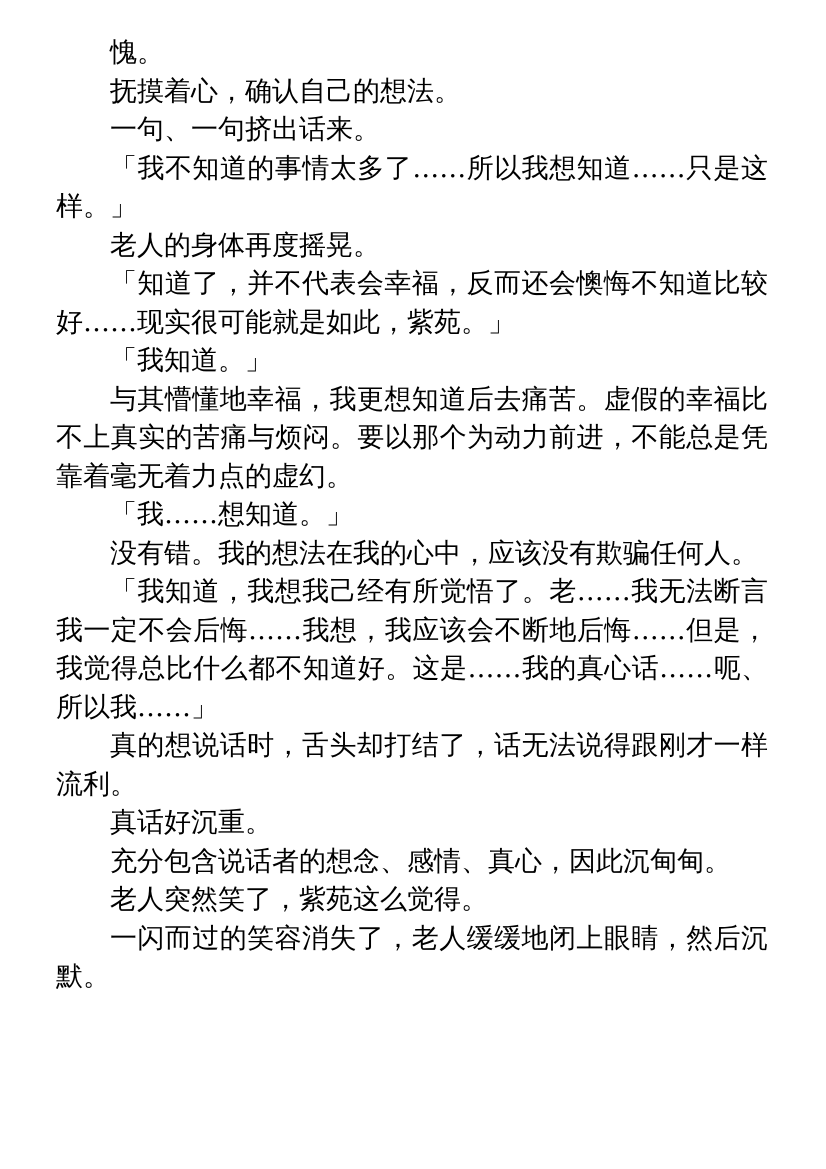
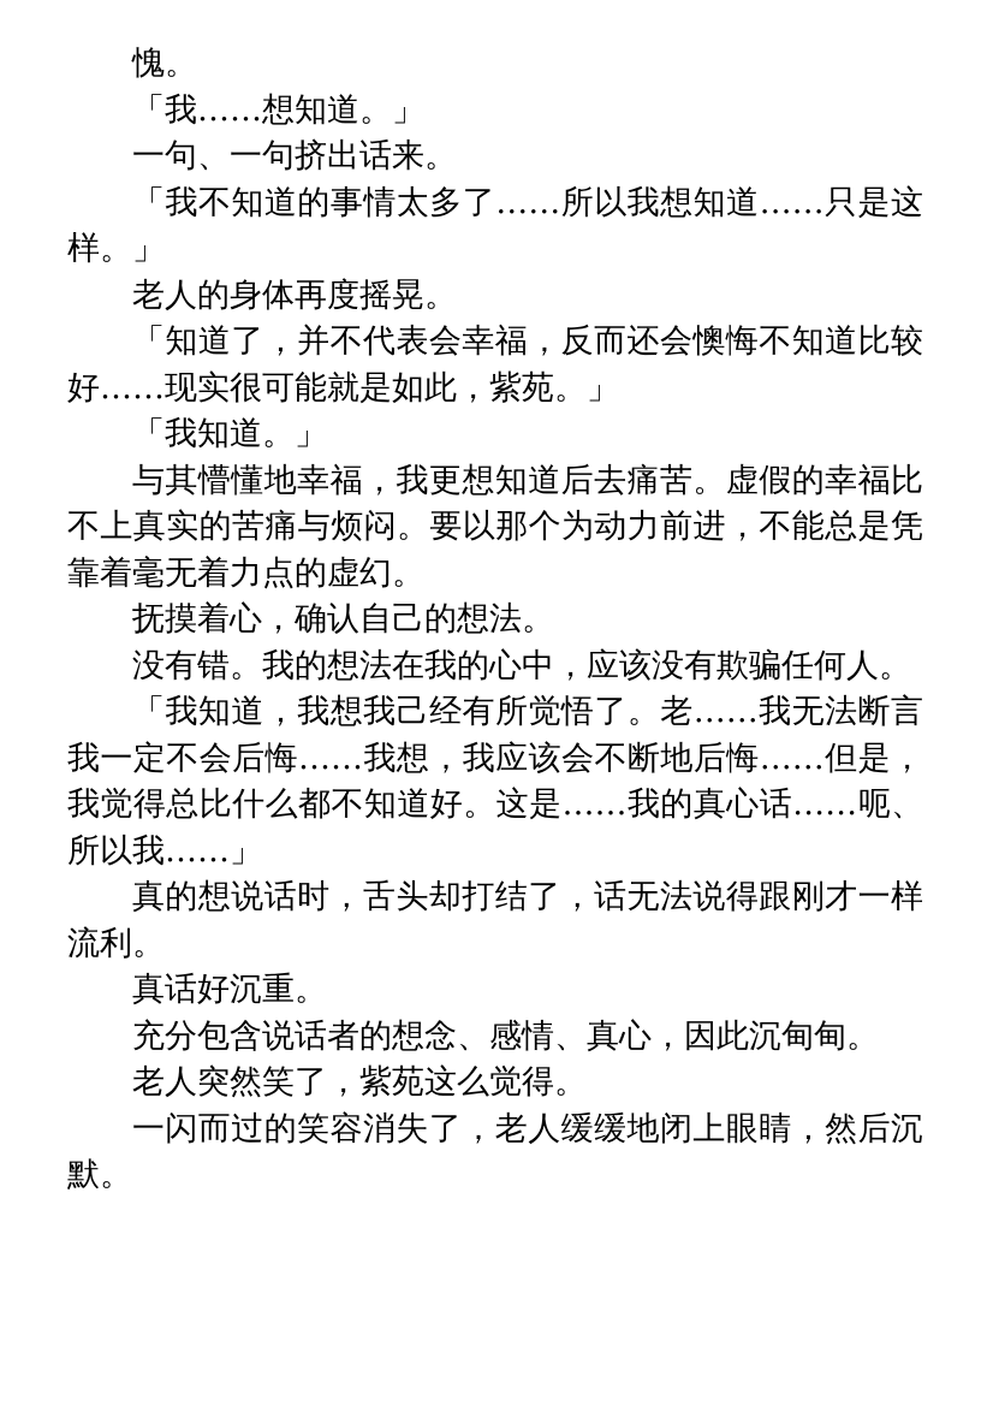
  愧。
- 抚摸着心，确认自己的想法。
+ 「我……想知道。」
  一句、一句挤出话来。
  「我不知道的事情太多了……所以我想知道……只是这样。」
  老人的身体再度摇晃。
  「知道了，并不代表会幸福，反而还会懊悔不知道比较好……现实很可能就是如此，紫苑。」
  「我知道。」
  与其懵懂地幸福，我更想知道后去痛苦。虚假的幸福比不上真实的苦痛与烦闷。要以那个为动力前进，不能总是凭靠着毫无着力点的虚幻。
- 「我……想知道。」
+ 抚摸着心，确认自己的想法。
  没有错。我的想法在我的心中，应该没有欺骗任何人。
  「我知道，我想我己经有所觉悟了。老……我无法断言我一定不会后悔……我想，我应该会不断地后悔……但是，我觉得总比什么都不知道好。这是……我的真心话……呃、所以我……」
  真的想说话时，舌头却打结了，话无法说得跟刚才一样流利。
  真话好沉重。
  充分包含说话者的想念、感情、真心，因此沉甸甸。
  老人突然笑了，紫苑这么觉得。
  一闪而过的笑容消失了，老人缓缓地闭上眼睛，然后沉默。
